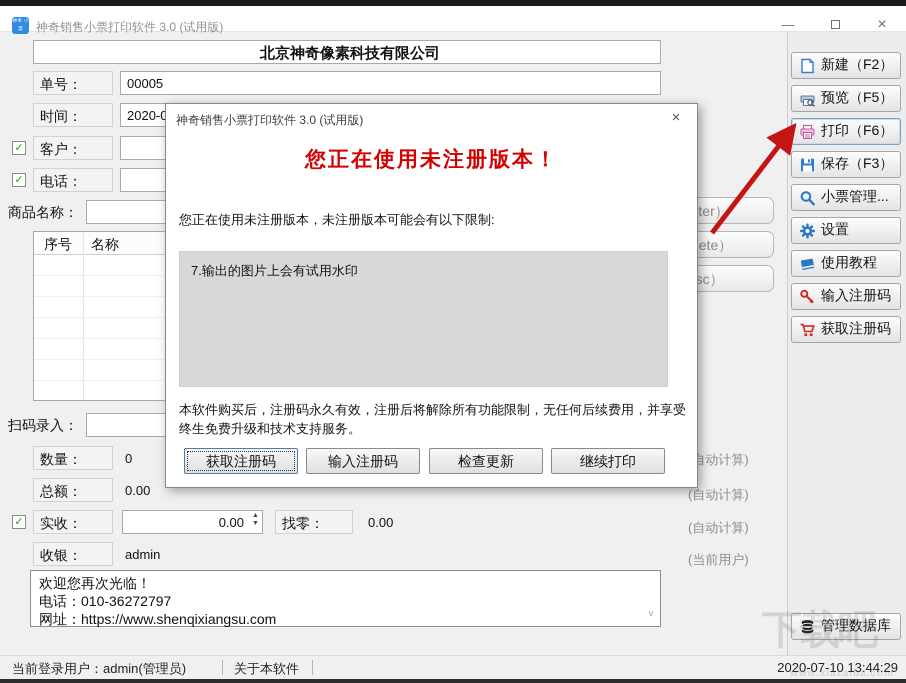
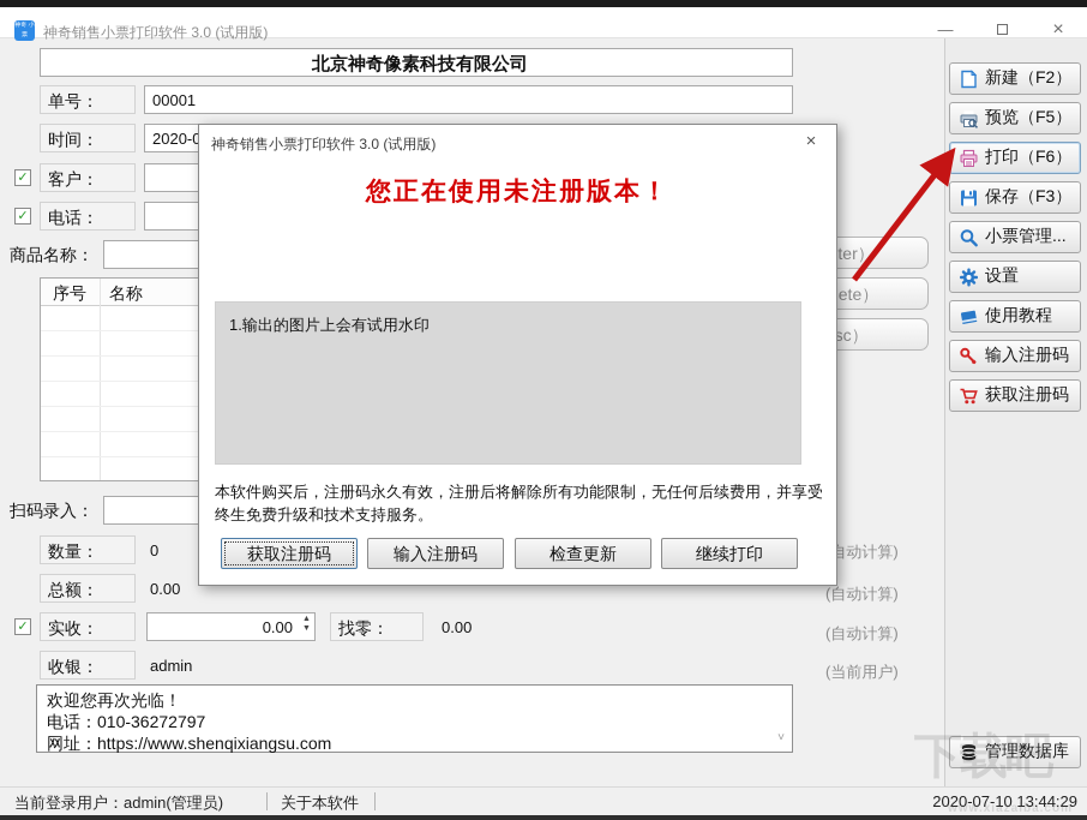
  神奇销售小票打印软件 3.0 (试用版)
  —
  ×
  北京神奇像素科技有限公司
  单号：
- 00005
+ 00001
  时间：
  2020-0
  ✓
  客户：
  ✓
  电话：
  商品名称：
  序号
  名称
  扫码录入：
  数量：
  0
  自动计算)
  总额：
  0.00
  (自动计算)
  ✓
  实收：
  0.00
  找零：
  0.00
  (自动计算)
  收银：
  admin
  (当前用户)
  欢迎您再次光临！
  电话：010-36272797
  网址：https://www.shenqixiangsu.com
  ˅
  新建（F2）
  预览（F5）
  打印（F6）
  保存（F3）
  小票管理...
  设置
  使用教程
  输入注册码
  获取注册码
  管理数据库
  神奇销售小票打印软件 3.0 (试用版)
  ×
  您正在使用未注册版本！
- 您正在使用未注册版本，未注册版本可能会有以下限制:
- 7.输出的图片上会有试用水印
+ 1.输出的图片上会有试用水印
  本软件购买后，注册码永久有效，注册后将解除所有功能限制，无任何后续费用，并享受终生免费升级和技术支持服务。
  获取注册码
  输入注册码
  检查更新
  继续打印
  当前登录用户：admin(管理员)
  关于本软件
  2020-07-10 13:44:29
  下载吧
  www.xiazaiba.com
